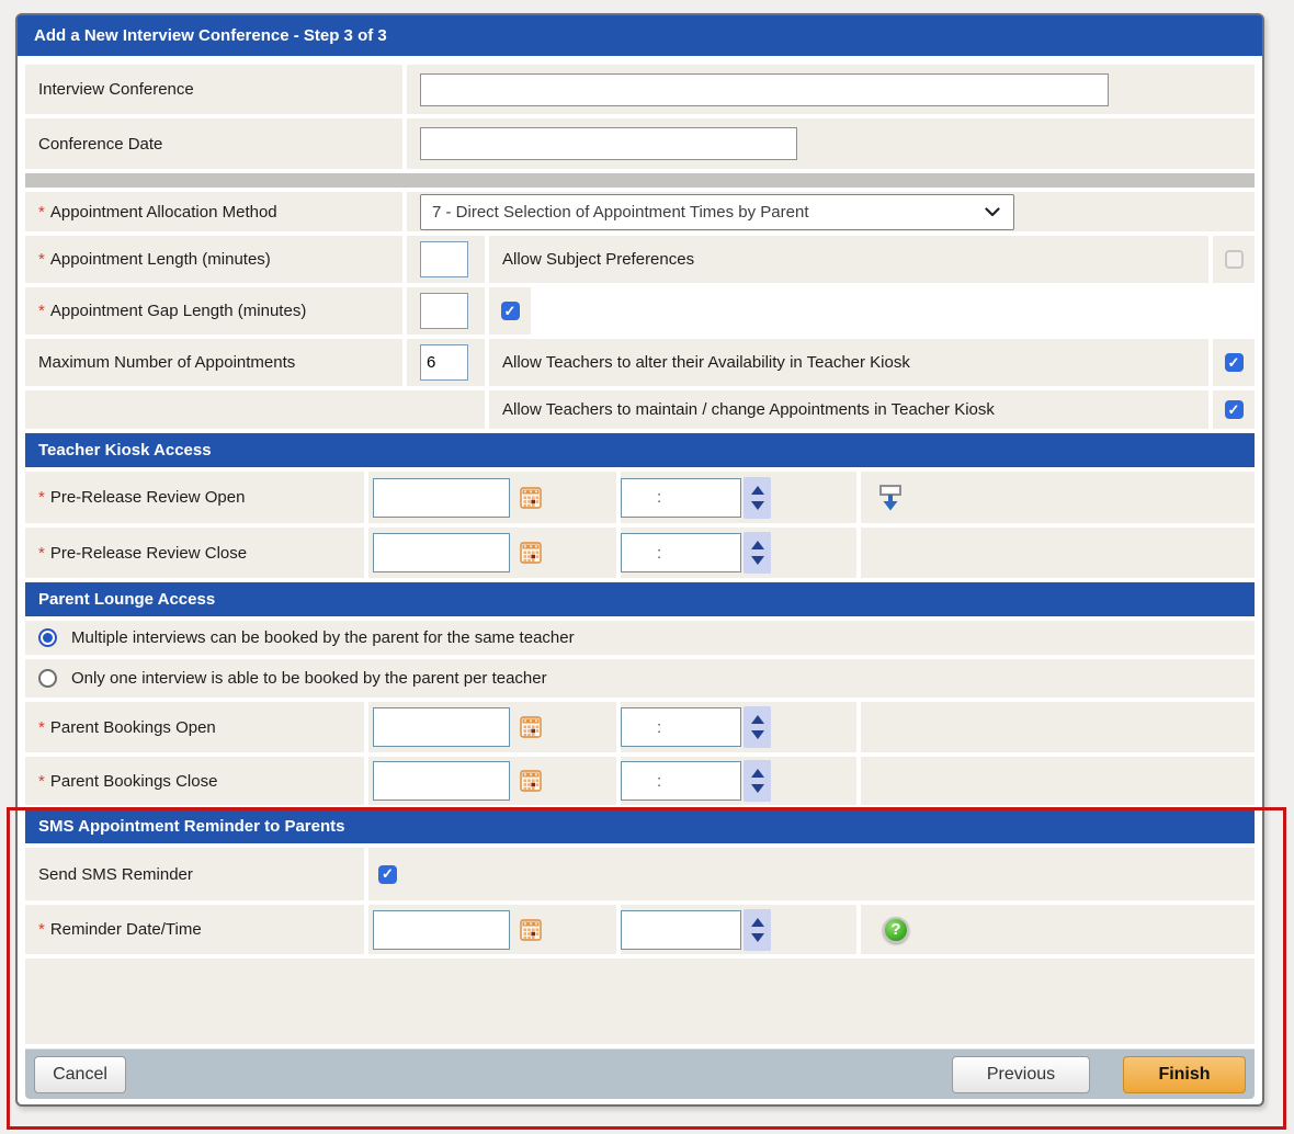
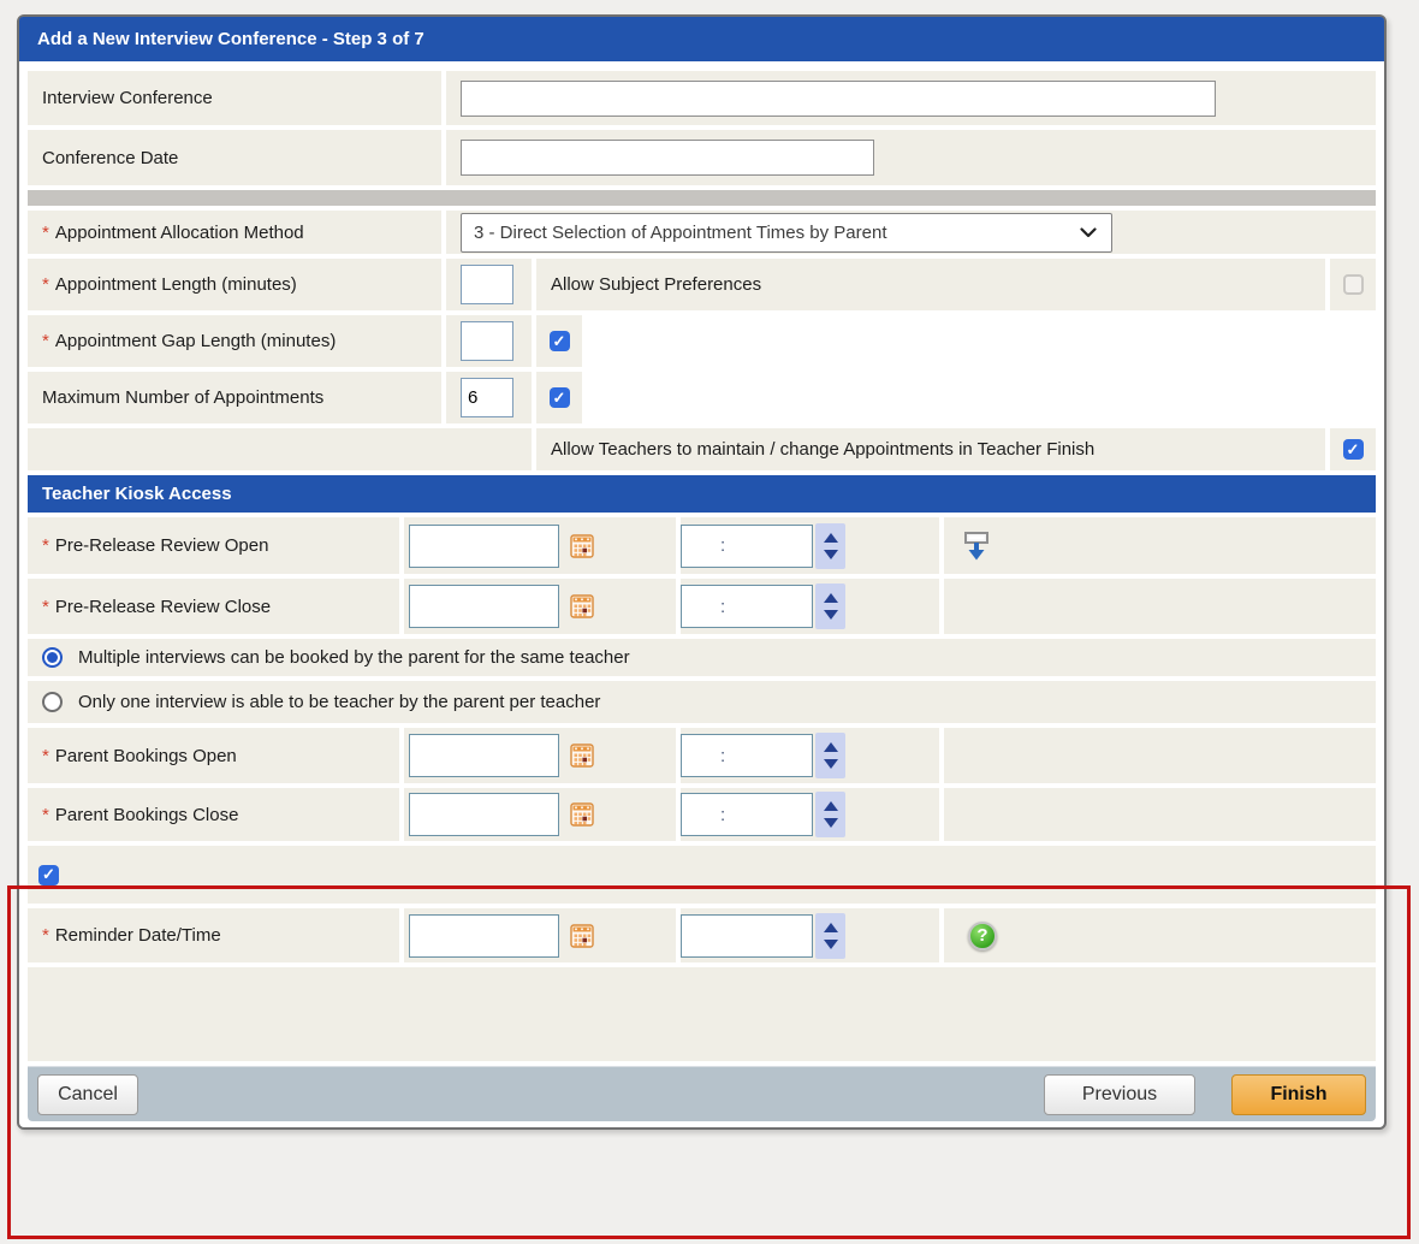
- Add a New Interview Conference - Step 3 of 3
+ Add a New Interview Conference - Step 3 of 7
  Interview Conference
  Conference Date
  *
  Appointment Allocation Method
- 7 - Direct Selection of Appointment Times by Parent
+ 3 - Direct Selection of Appointment Times by Parent
  *
  Appointment Length (minutes)
  Allow Subject Preferences
  *
  Appointment Gap Length (minutes)
  Maximum Number of Appointments
  6
- Allow Teachers to alter their Availability in Teacher Kiosk
- Allow Teachers to maintain / change Appointments in Teacher Kiosk
+ Allow Teachers to maintain / change Appointments in Teacher Finish
  Teacher Kiosk Access
  *
  Pre-Release Review Open
  :
  *
  Pre-Release Review Close
  :
- Parent Lounge Access
  Multiple interviews can be booked by the parent for the same teacher
- Only one interview is able to be booked by the parent per teacher
+ Only one interview is able to be teacher by the parent per teacher
  *
  Parent Bookings Open
  :
  *
  Parent Bookings Close
  :
- SMS Appointment Reminder to Parents
- Send SMS Reminder
  *
  Reminder Date/Time
  Cancel
  Previous
  Finish
